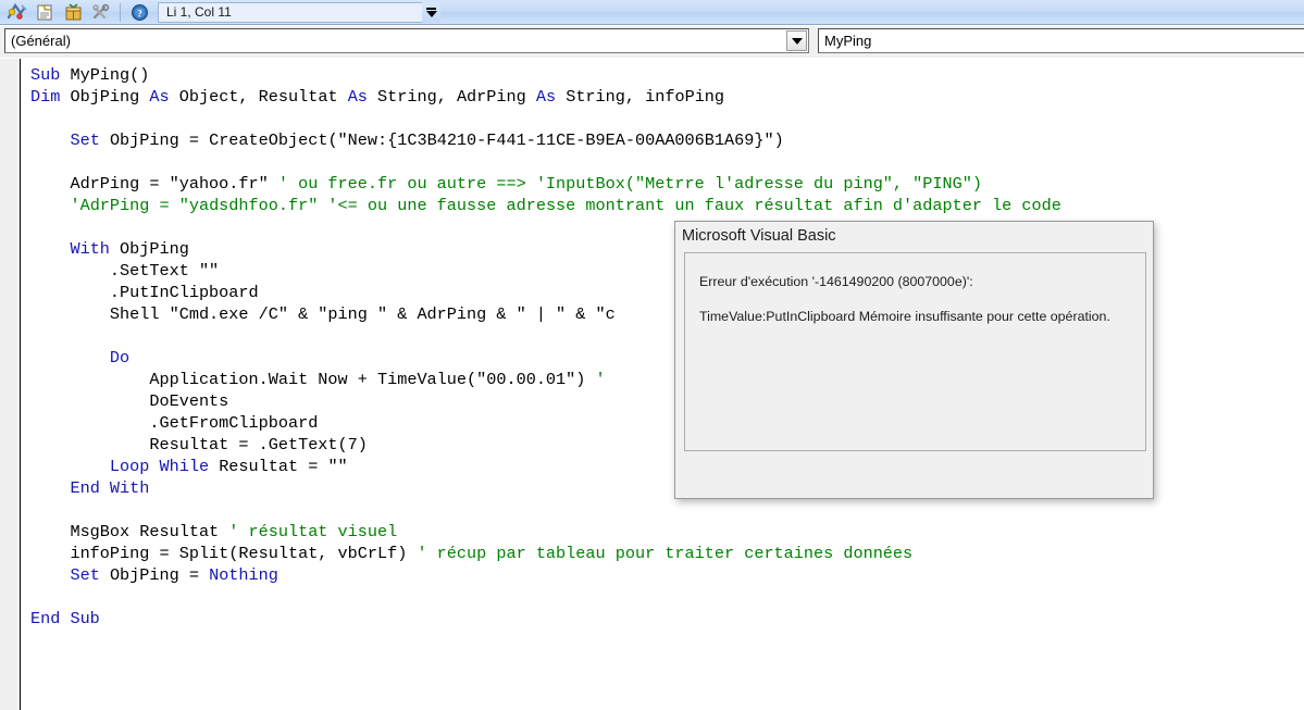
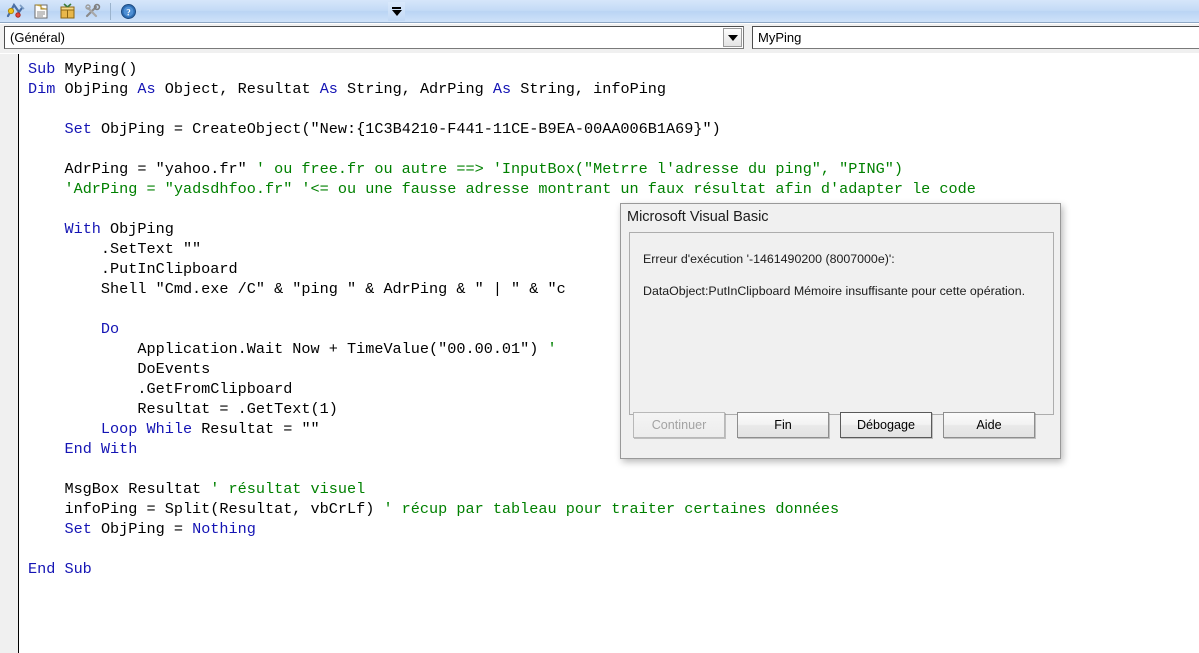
  ?
- Li 1, Col 11
  (Général)
  MyPing
- Sub MyPing() Dim ObjPing As Object, Resultat As String, AdrPing As String, infoPing Set ObjPing = CreateObject("New:{1C3B4210-F441-11CE-B9EA-00AA006B1A69}") AdrPing = "yahoo.fr" ' ou free.fr ou autre ==> 'InputBox("Metrre l'adresse du ping", "PING") 'AdrPing = "yadsdhfoo.fr" '<= ou une fausse adresse montrant un faux résultat afin d'adapter le code With ObjPing .SetText "" .PutInClipboard Shell "Cmd.exe /C" & "ping " & AdrPing & " | " & "c Do Application.Wait Now + TimeValue("00.00.01") ' DoEvents .GetFromClipboard Resultat = .GetText(7) Loop While Resultat = "" End With MsgBox Resultat ' résultat visuel infoPing = Split(Resultat, vbCrLf) ' récup par tableau pour traiter certaines données Set ObjPing = Nothing End Sub
+ Sub MyPing() Dim ObjPing As Object, Resultat As String, AdrPing As String, infoPing Set ObjPing = CreateObject("New:{1C3B4210-F441-11CE-B9EA-00AA006B1A69}") AdrPing = "yahoo.fr" ' ou free.fr ou autre ==> 'InputBox("Metrre l'adresse du ping", "PING") 'AdrPing = "yadsdhfoo.fr" '<= ou une fausse adresse montrant un faux résultat afin d'adapter le code With ObjPing .SetText "" .PutInClipboard Shell "Cmd.exe /C" & "ping " & AdrPing & " | " & "c Do Application.Wait Now + TimeValue("00.00.01") ' DoEvents .GetFromClipboard Resultat = .GetText(1) Loop While Resultat = "" End With MsgBox Resultat ' résultat visuel infoPing = Split(Resultat, vbCrLf) ' récup par tableau pour traiter certaines données Set ObjPing = Nothing End Sub
  Microsoft Visual Basic
  Erreur d'exécution '-1461490200 (8007000e)':
- TimeValue:PutInClipboard Mémoire insuffisante pour cette opération.
+ DataObject:PutInClipboard Mémoire insuffisante pour cette opération.
+ Continuer
+ Fin
+ Débogage
+ Aide
